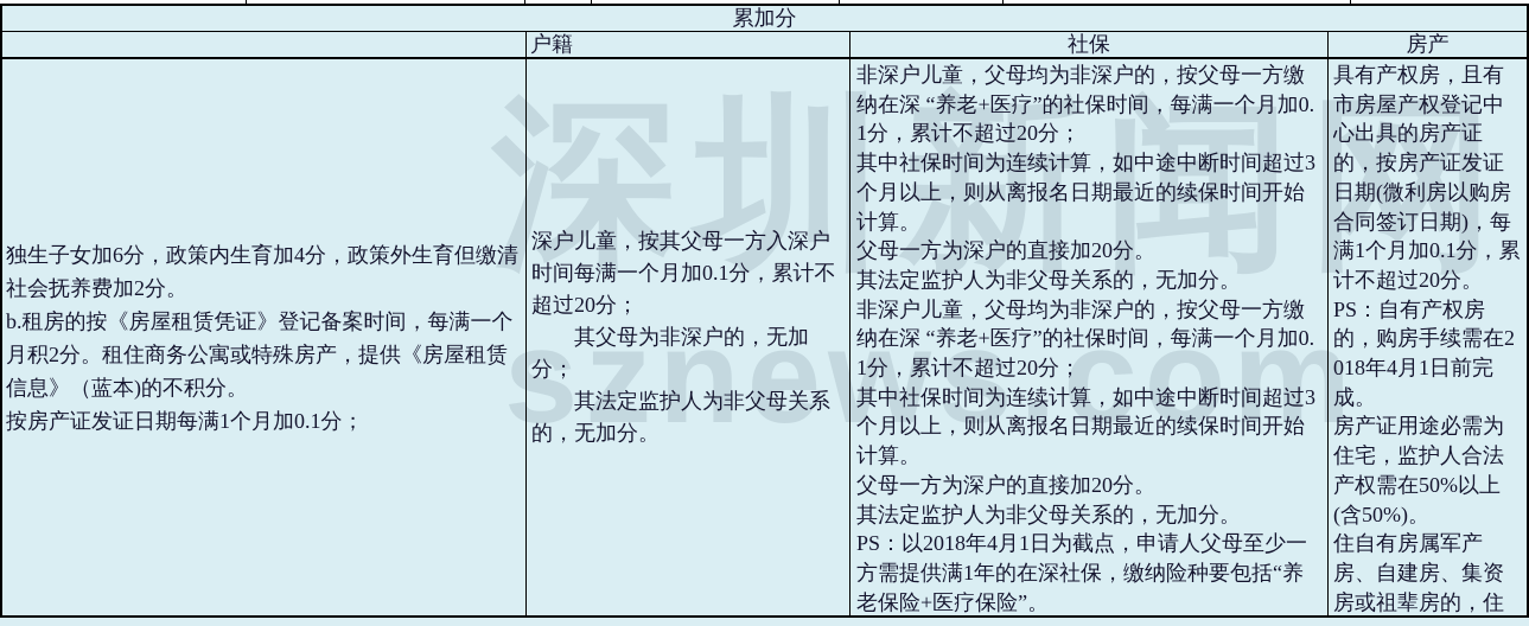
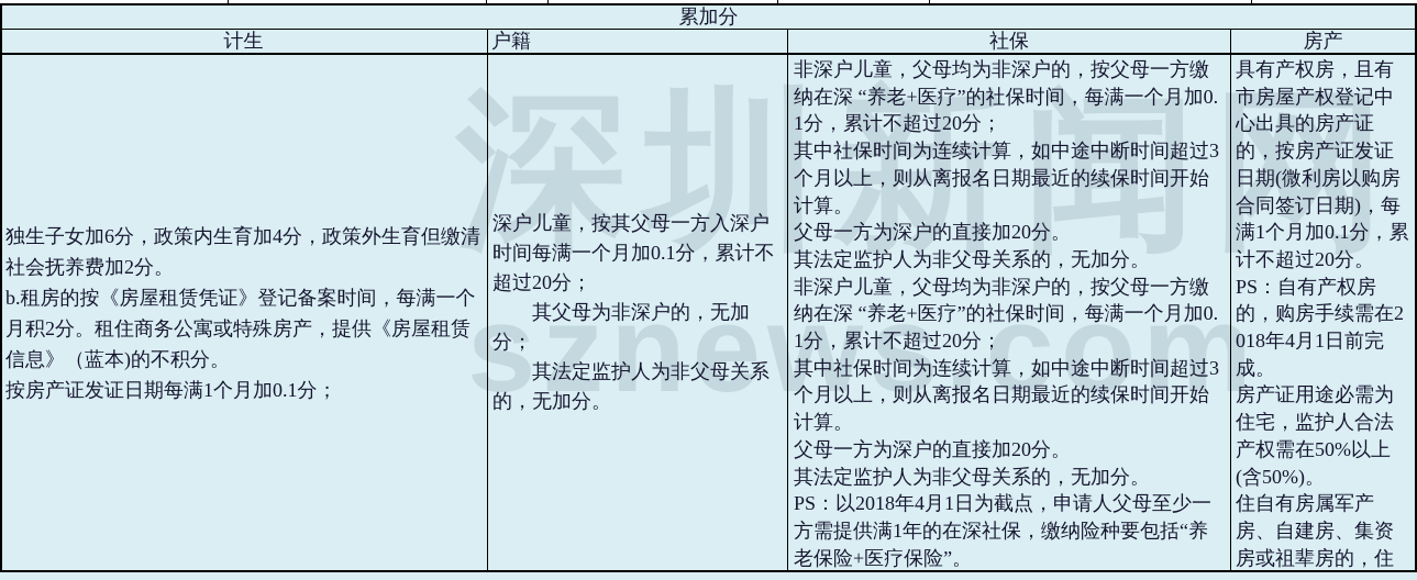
  深圳新闻网
  sznews.com
  累加分
+ 计生
  户籍
  社保
  房产
  独生子女加6分，政策内生育加4分，政策外生育但缴清社会抚养费加2分。
  b.租房的按《房屋租赁凭证》登记备案时间，每满一个月积2分。租住商务公寓或特殊房产，提供《房屋租赁信息》（蓝本)的不积分。
  按房产证发证日期每满1个月加0.1分；
  深户儿童，按其父母一方入深户时间每满一个月加0.1分，累计不超过20分；
  其父母为非深户的，无加分；
  其法定监护人为非父母关系的，无加分。
  非深户儿童，父母均为非深户的，按父母一方缴纳在深 “养老+医疗”的社保时间，每满一个月加0.1分，累计不超过20分；
  其中社保时间为连续计算，如中途中断时间超过3个月以上，则从离报名日期最近的续保时间开始计算。
  父母一方为深户的直接加20分。
  其法定监护人为非父母关系的，无加分。
  非深户儿童，父母均为非深户的，按父母一方缴纳在深 “养老+医疗”的社保时间，每满一个月加0.1分，累计不超过20分；
  其中社保时间为连续计算，如中途中断时间超过3个月以上，则从离报名日期最近的续保时间开始计算。
  父母一方为深户的直接加20分。
  其法定监护人为非父母关系的，无加分。
  PS：以2018年4月1日为截点，申请人父母至少一方需提供满1年的在深社保，缴纳险种要包括“养老保险+医疗保险”。
  具有产权房，且有市房屋产权登记中心出具的房产证的，按房产证发证日期(微利房以购房合同签订日期)，每满1个月加0.1分，累计不超过20分。
  PS：自有产权房的，购房手续需在2018年4月1日前完成。
  房产证用途必需为住宅，监护人合法产权需在50%以上(含50%)。
  住自有房属军产房、自建房、集资房或祖辈房的，住
